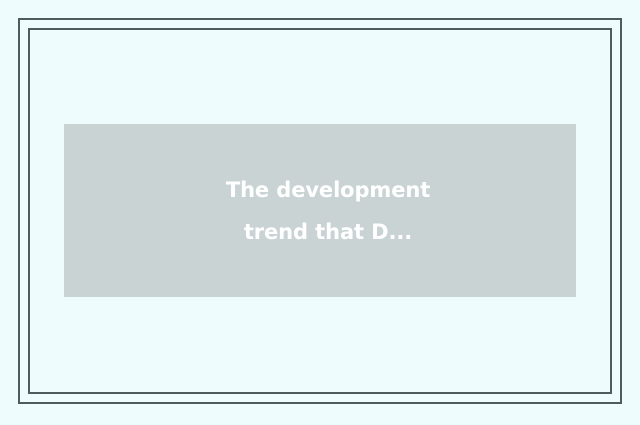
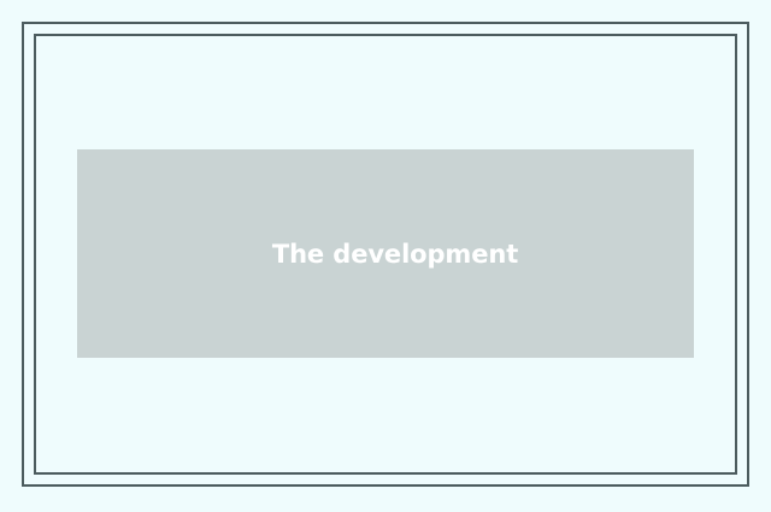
  The development
- trend that D...
